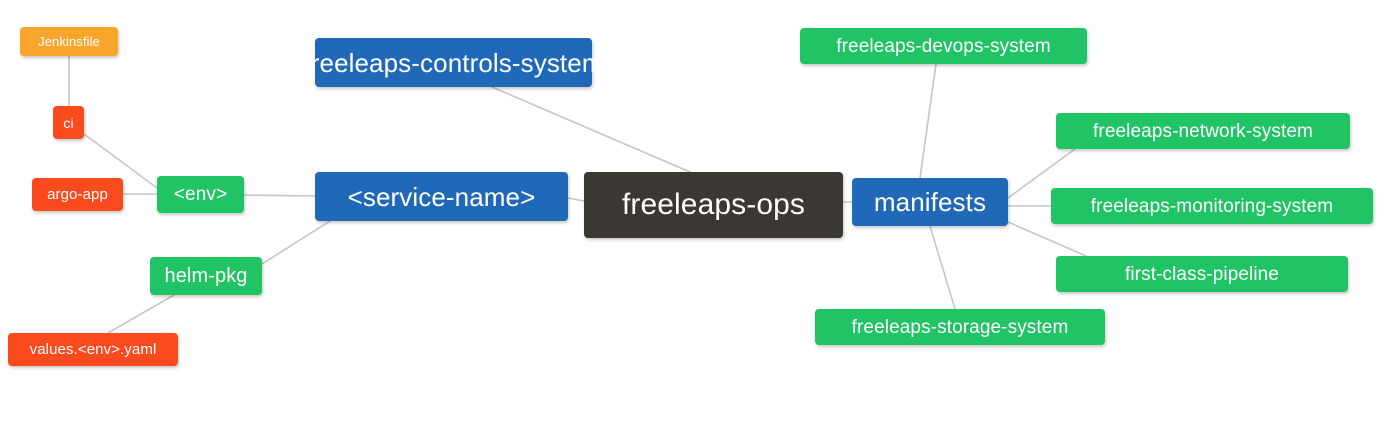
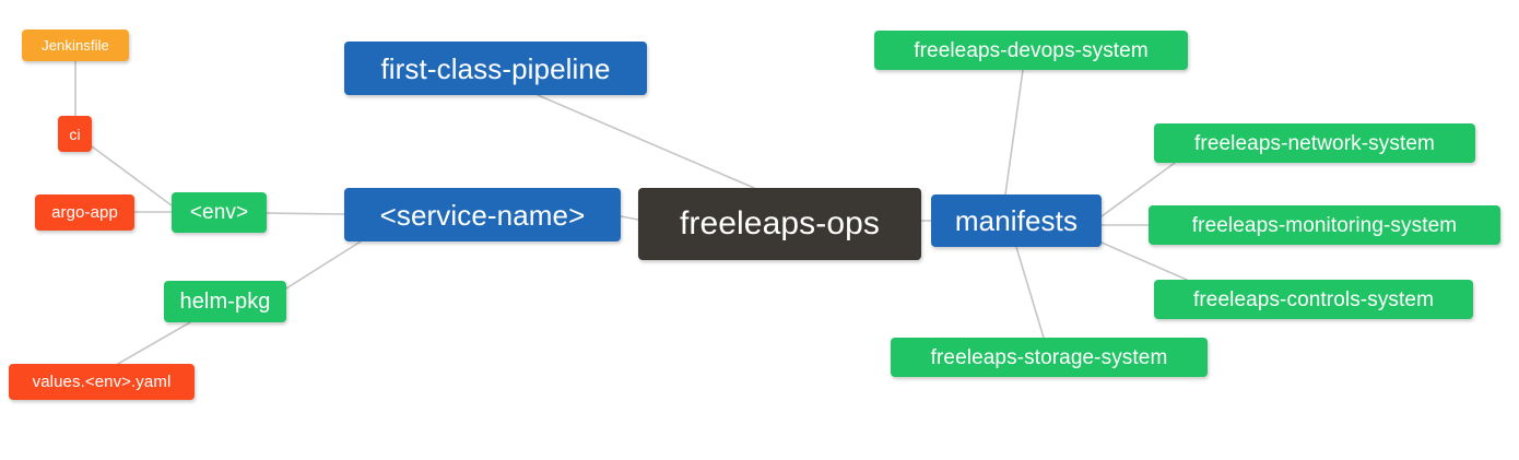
  Jenkinsfile
  ci
  argo-app
  <env>
  helm-pkg
  values.<env>.yaml
- freeleaps-controls-system
+ first-class-pipeline
  <service-name>
  freeleaps-ops
  manifests
  freeleaps-devops-system
  freeleaps-network-system
  freeleaps-monitoring-system
- first-class-pipeline
+ freeleaps-controls-system
  freeleaps-storage-system
